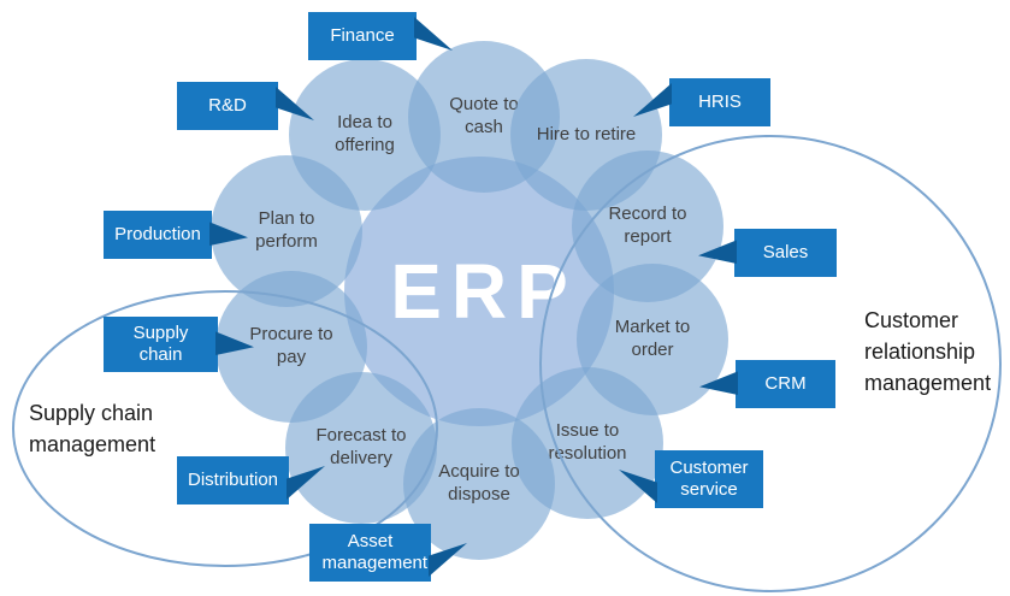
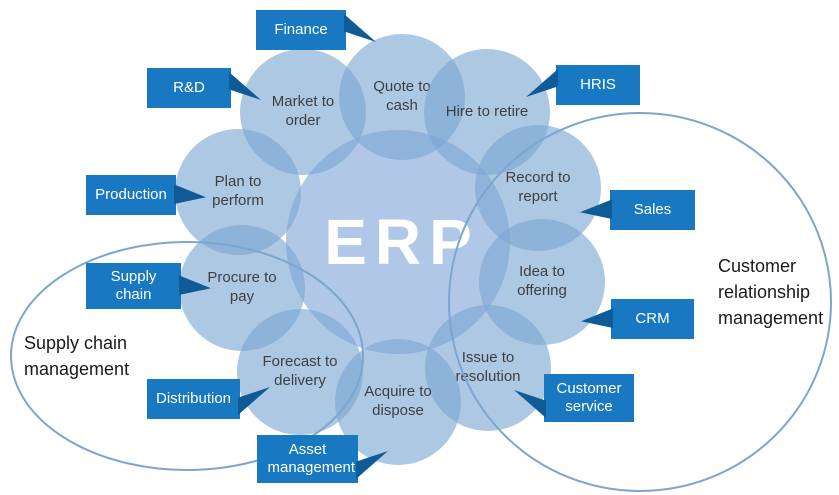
  ERP
  Quote to cash
  Hire to retire
  Record to report
- Market to order
+ Idea to offering
  Issue to rsolution
  Acquire to dispose
  Forecast to delivery
  Procure to pay
  Plan to perform
- Idea to offering
+ Market to order
  Finance
  R&D
  Production
  Supply chain
  Distribution
  Asset management
  Customer service
  CRM
  Sales
  HRIS
  Supply chain management
  Customer relationship management
